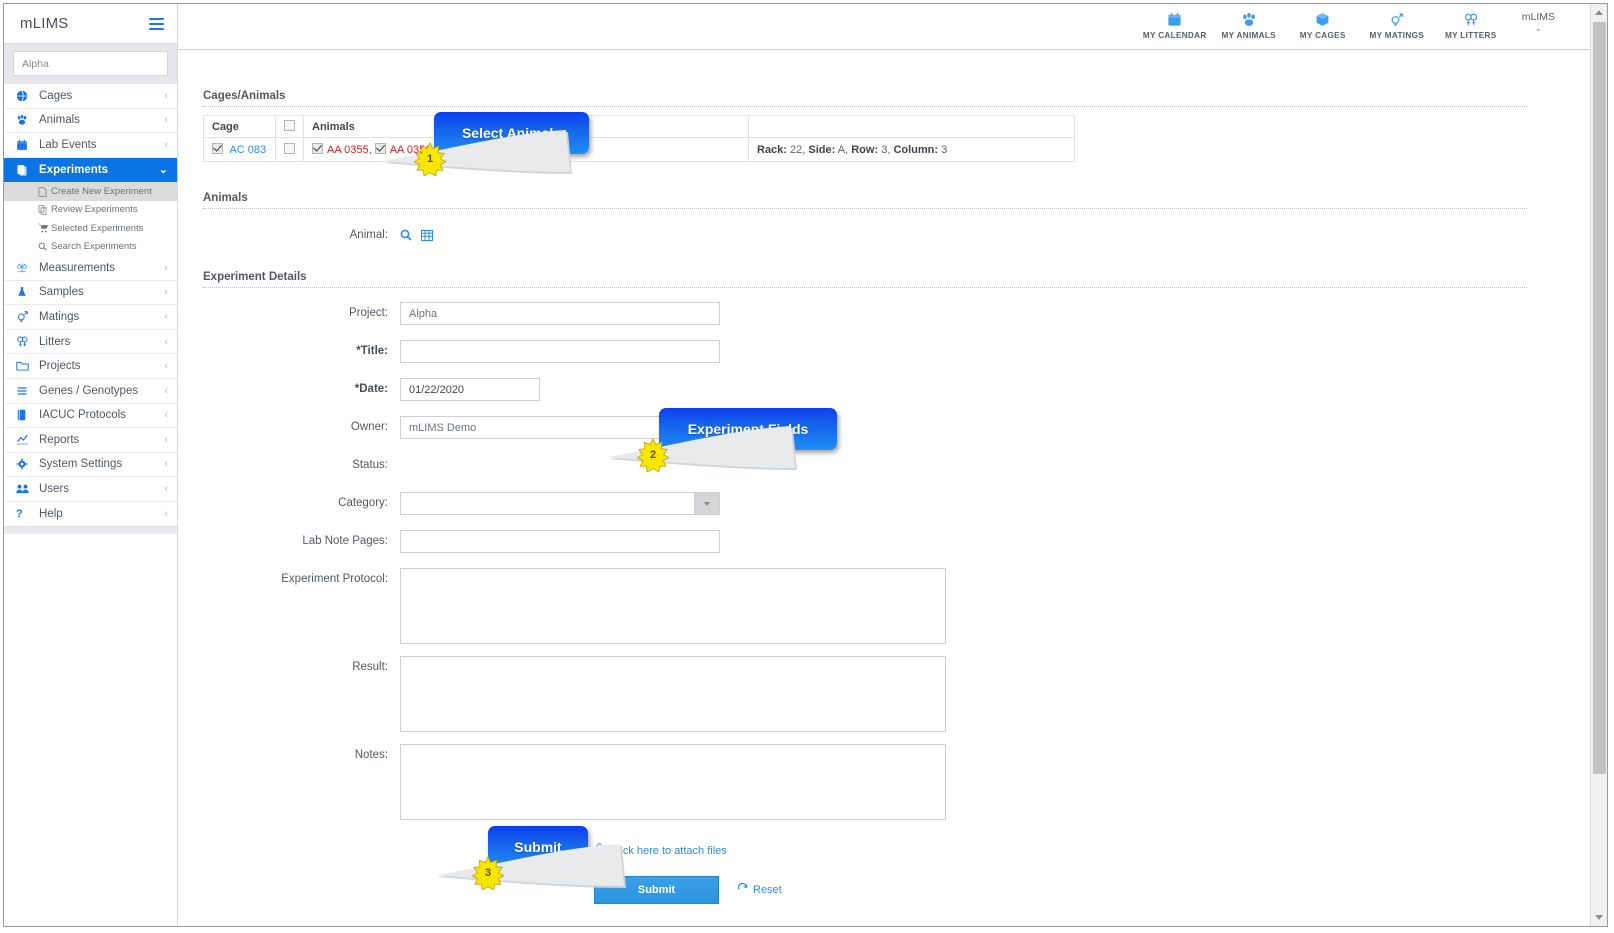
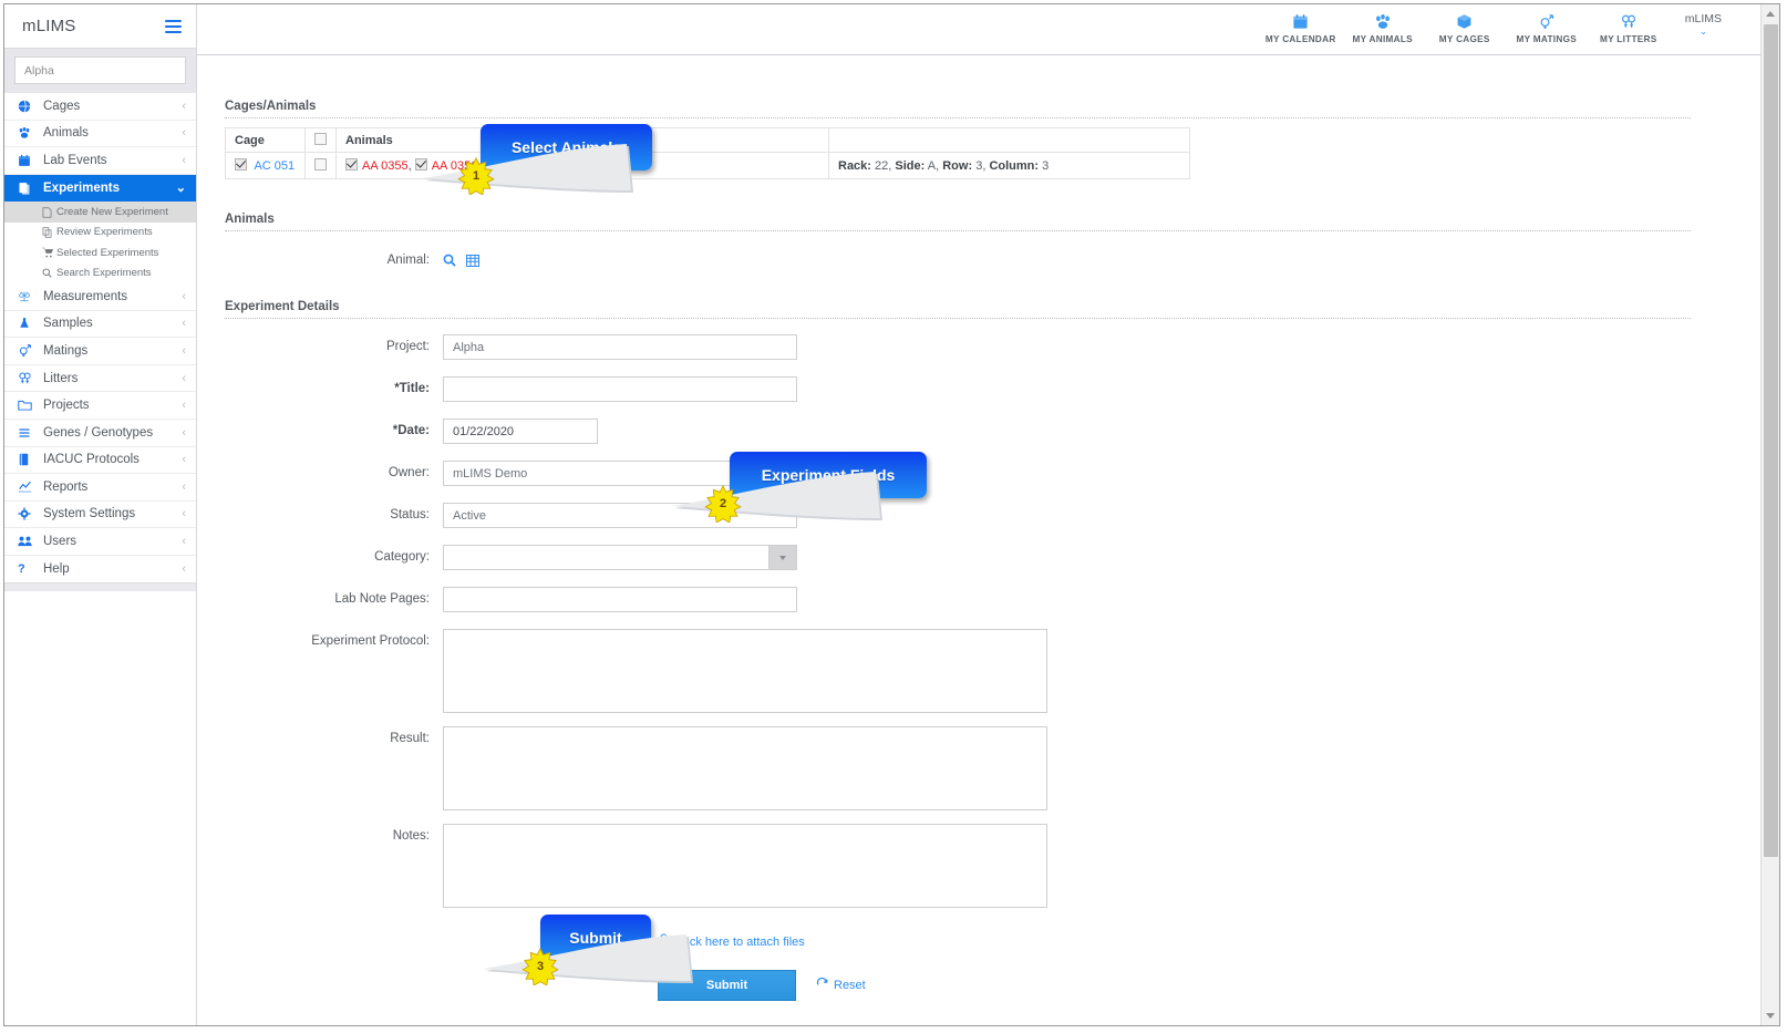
  mLIMS
  Alpha
  Cages
  ‹
  Animals
  ‹
  Lab Events
  ‹
  Experiments
  ⌄
  Create New Experiment
  Review Experiments
  Selected Experiments
  Search Experiments
  Measurements
  ‹
  Samples
  ‹
  Matings
  ‹
  Litters
  ‹
  Projects
  ‹
  Genes / Genotypes
  ‹
  IACUC Protocols
  ‹
  Reports
  ‹
  System Settings
  ‹
  Users
  ‹
  ?
  Help
  ‹
  MY CALENDAR
  MY ANIMALS
  MY CAGES
  MY MATINGS
  MY LITTERS
  mLIMS
  ⌄
  Cages/Animals
  Cage		Animals
- AC 083		AA 0355, AA 03	Rack: 22, Side: A, Row: 3, Column: 3
+ AC 051		AA 0355, AA 03	Rack: 22, Side: A, Row: 3, Column: 3
  Animals
  Animal:
  Experiment Details
  Project:
  Alpha
  *Title:
  *Date:
  01/22/2020
  Owner:
  mLIMS Demo
  Status:
+ Active
  Category:
  Lab Note Pages:
  Experiment Protocol:
  Result:
  Notes:
  ck here to attach files
  Submit
  Reset
  1
  2
  Submit
  3
